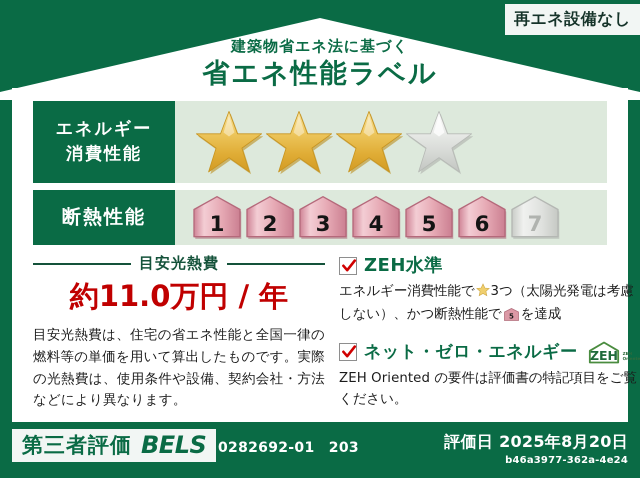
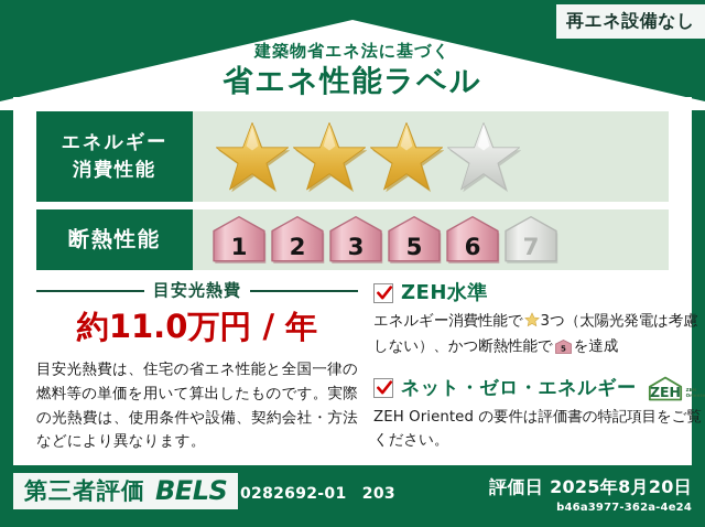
  再エネ設備なし
  建築物省エネ法に基づく
  省エネ性能ラベル
  エネルギー
  消費性能
  断熱性能
  1
  2
  3
- 4
  5
  6
  7
  目安光熱費
  約11.0万円 / 年
  目安光熱費は、住宅の省エネ性能と全国一律の燃料等の単価を用いて算出したものです。実際の光熱費は、使用条件や設備、契約会社・方法などにより異なります。
  ZEH水準
  エネルギー消費性能で 3つ（太陽光発電は考慮しない）、かつ断熱性能で
  5
  を達成
  ネット・ゼロ・エネルギー
  ZEH
  ZEH Oriented の要件は評価書の特記項目をご覧ください。
  第三者評価
  BELS
  0282692-01 203
  評価日 2025年8月20日
  b46a3977-362a-4e24
